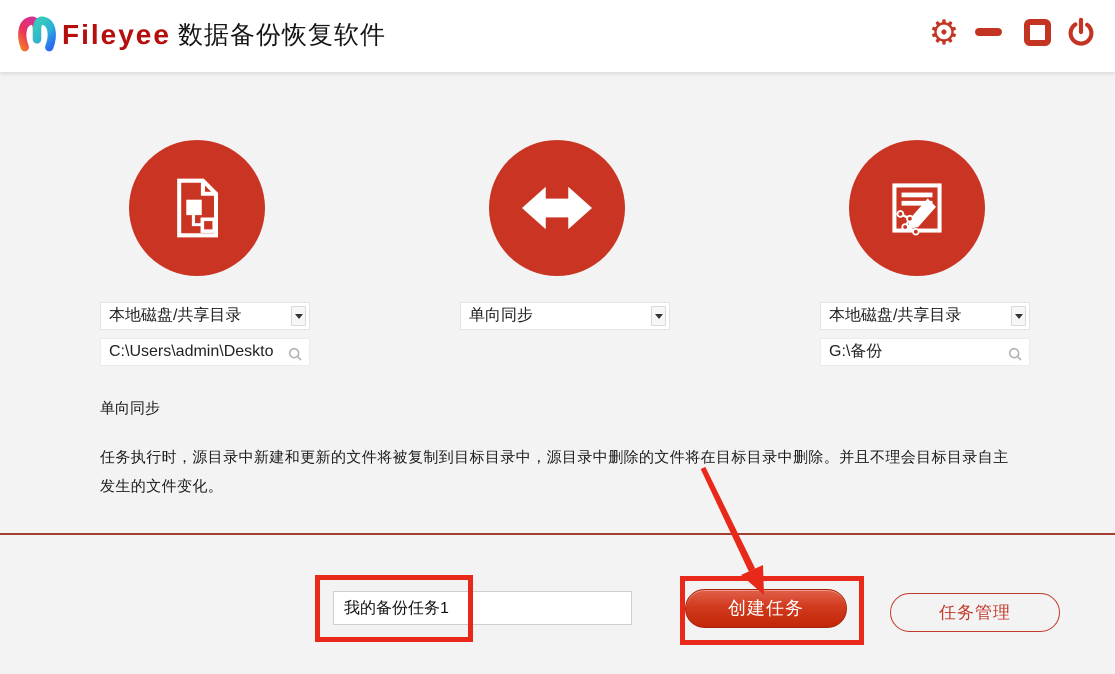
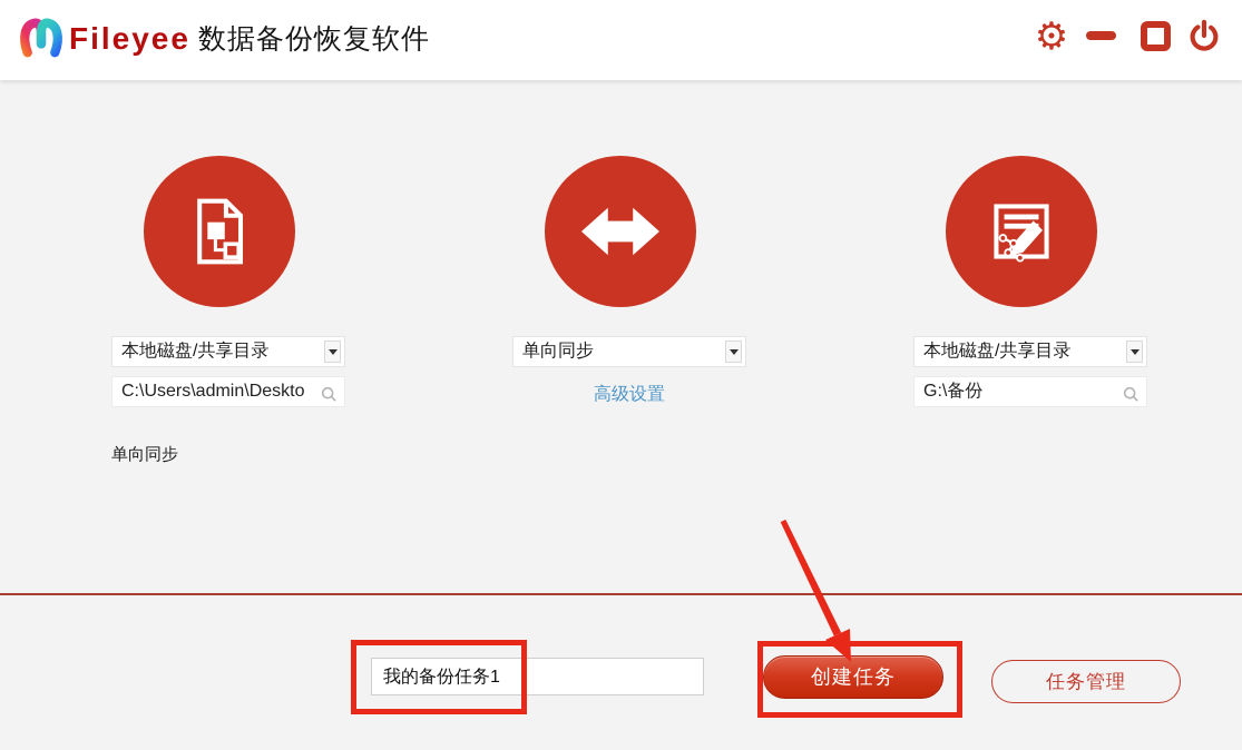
  Fileyee
  数据备份恢复软件
  ⚙
  本地磁盘/共享目录
  C:\Users\admin\Deskto
  单向同步
+ 高级设置
  本地磁盘/共享目录
  G:\备份
  单向同步
- 任务执行时，源目录中新建和更新的文件将被复制到目标目录中，源目录中删除的文件将在目标目录中删除。并且不理会目标目录自主发生的文件变化。
  我的备份任务1
  创建任务
  任务管理
